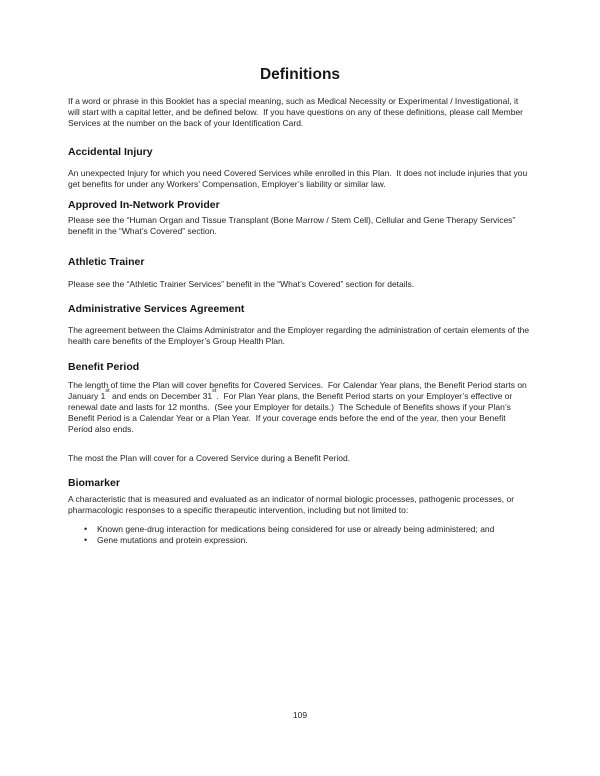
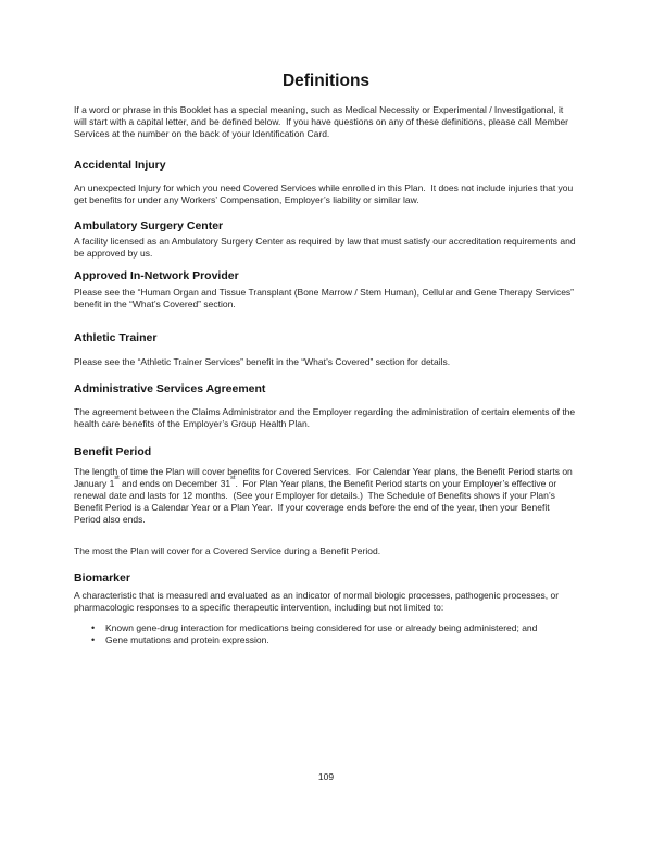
  Definitions
  If a word or phrase in this Booklet has a special meaning, such as Medical Necessity or Experimental / Investigational, it will start with a capital letter, and be defined below. If you have questions on any of these definitions, please call Member Services at the number on the back of your Identification Card.
  Accidental Injury
  An unexpected Injury for which you need Covered Services while enrolled in this Plan. It does not include injuries that you get benefits for under any Workers’ Compensation, Employer’s liability or similar law.
+ Ambulatory Surgery Center
+ A facility licensed as an Ambulatory Surgery Center as required by law that must satisfy our accreditation requirements and be approved by us.
  Approved In-Network Provider
- Please see the “Human Organ and Tissue Transplant (Bone Marrow / Stem Cell), Cellular and Gene Therapy Services” benefit in the “What’s Covered” section.
+ Please see the “Human Organ and Tissue Transplant (Bone Marrow / Stem Human), Cellular and Gene Therapy Services” benefit in the “What’s Covered” section.
  Athletic Trainer
  Please see the “Athletic Trainer Services” benefit in the “What’s Covered” section for details.
  Administrative Services Agreement
  The agreement between the Claims Administrator and the Employer regarding the administration of certain elements of the health care benefits of the Employer’s Group Health Plan.
  Benefit Period
  The length of time the Plan will cover benefits for Covered Services. For Calendar Year plans, the Benefit Period starts on January 1 and ends on December 31 . For Plan Year plans, the Benefit Period starts on your Employer’s effective or renewal date and lasts for 12 months. (See your Employer for details.) The Schedule of Benefits shows if your Plan’s Benefit Period is a Calendar Year or a Plan Year. If your coverage ends before the end of the year, then your Benefit Period also ends.
  The most the Plan will cover for a Covered Service during a Benefit Period.
  Biomarker
  A characteristic that is measured and evaluated as an indicator of normal biologic processes, pathogenic processes, or pharmacologic responses to a specific therapeutic intervention, including but not limited to:
  Known gene-drug interaction for medications being considered for use or already being administered; and
  Gene mutations and protein expression.
  109
